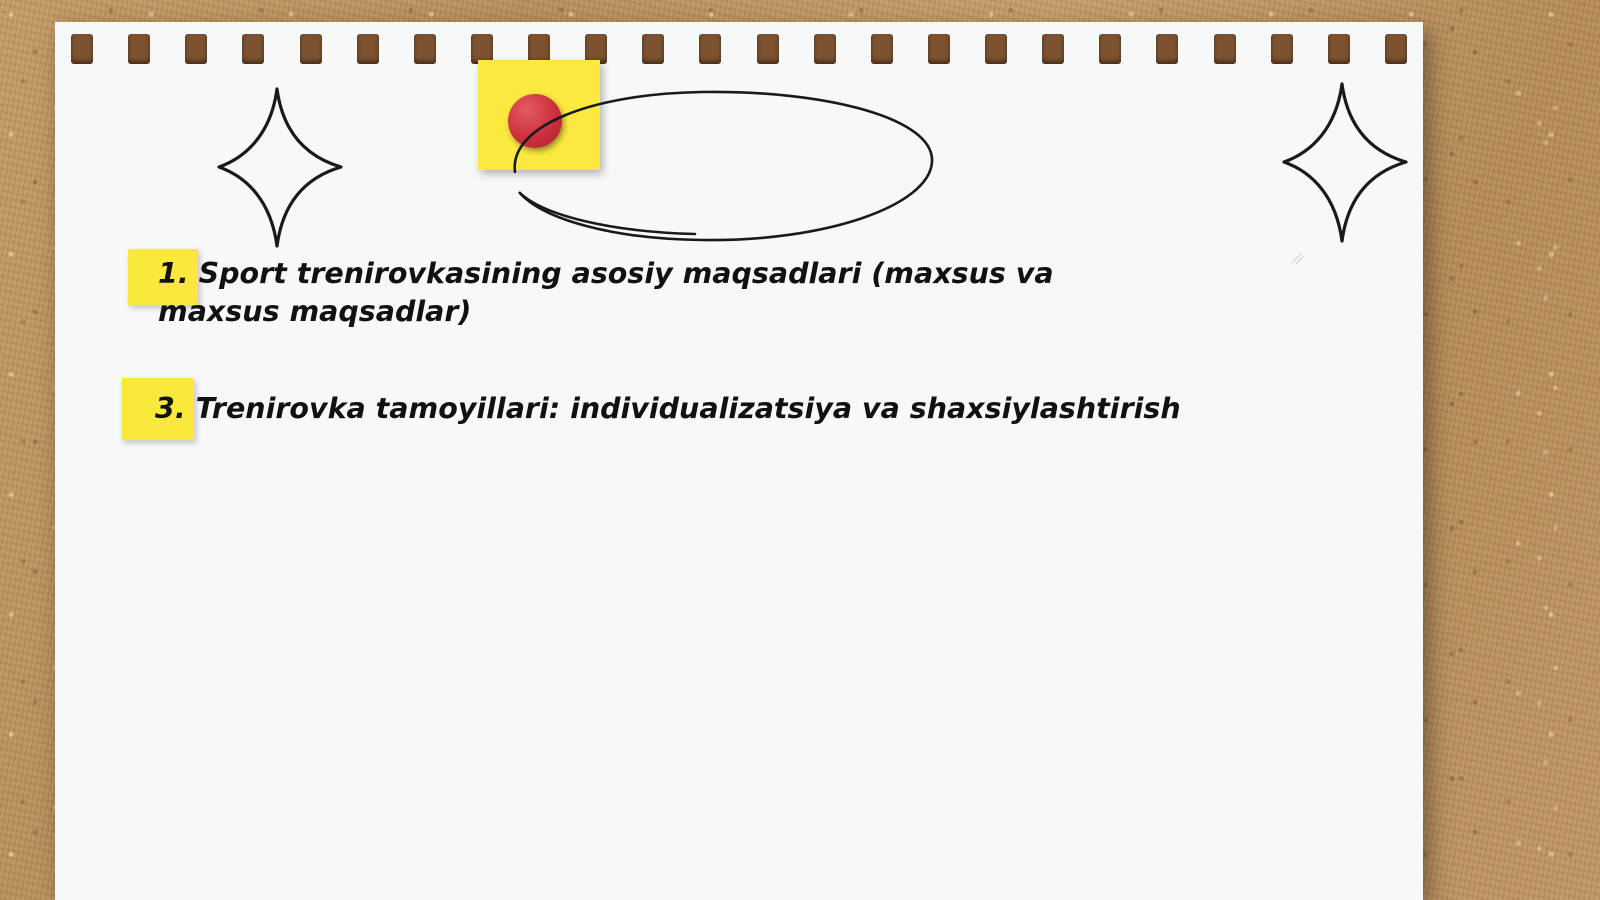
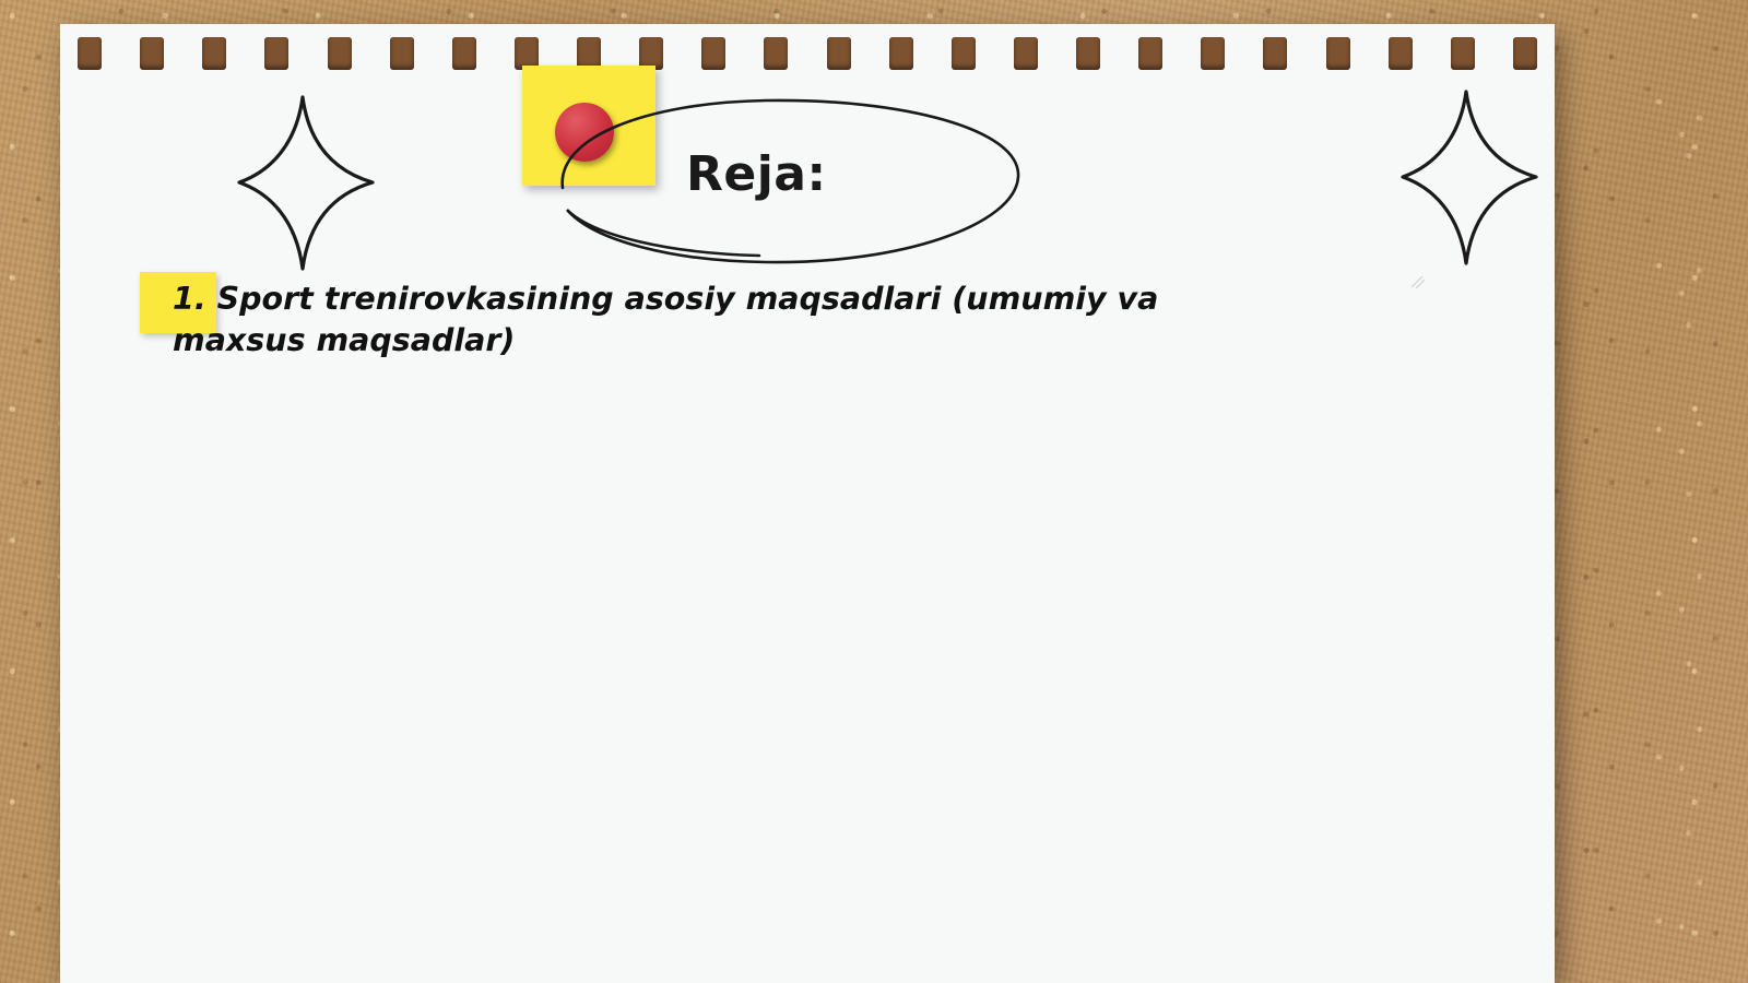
+ Reja:
- 1. Sport trenirovkasining asosiy maqsadlari (maxsus va maxsus maqsadlar)
+ 1. Sport trenirovkasining asosiy maqsadlari (umumiy va maxsus maqsadlar)
- 3. Trenirovka tamoyillari: individualizatsiya va shaxsiylashtirish
